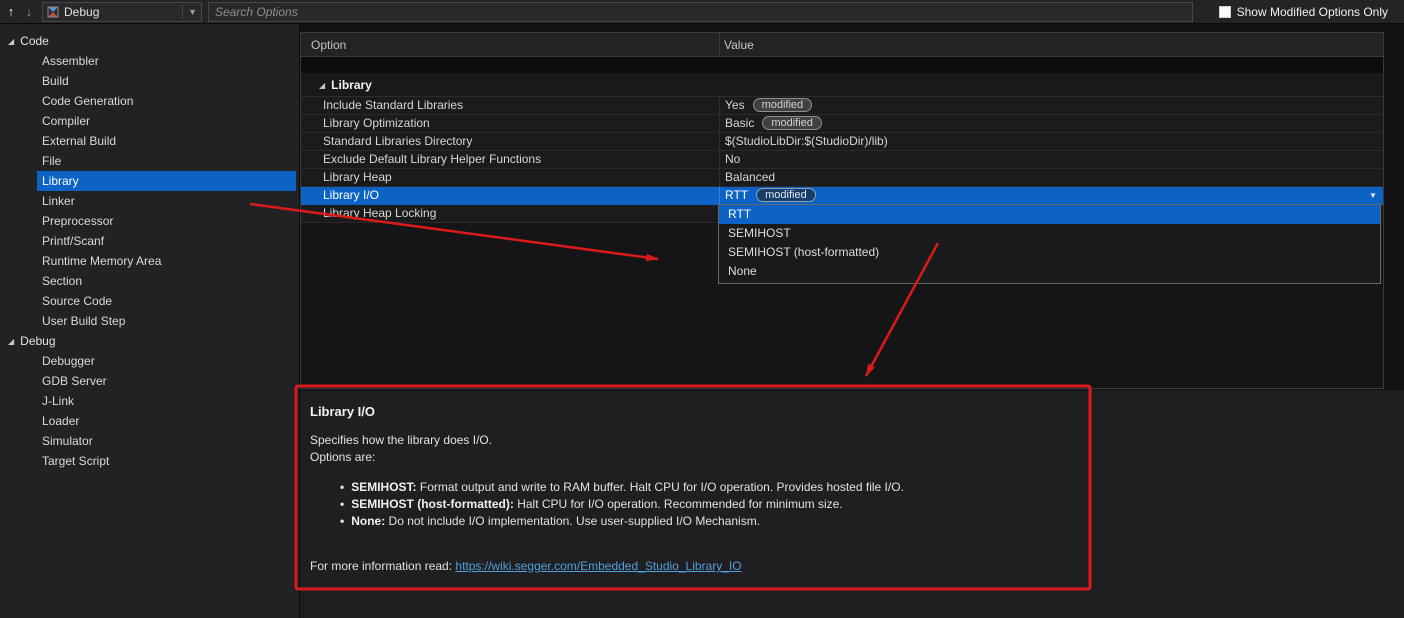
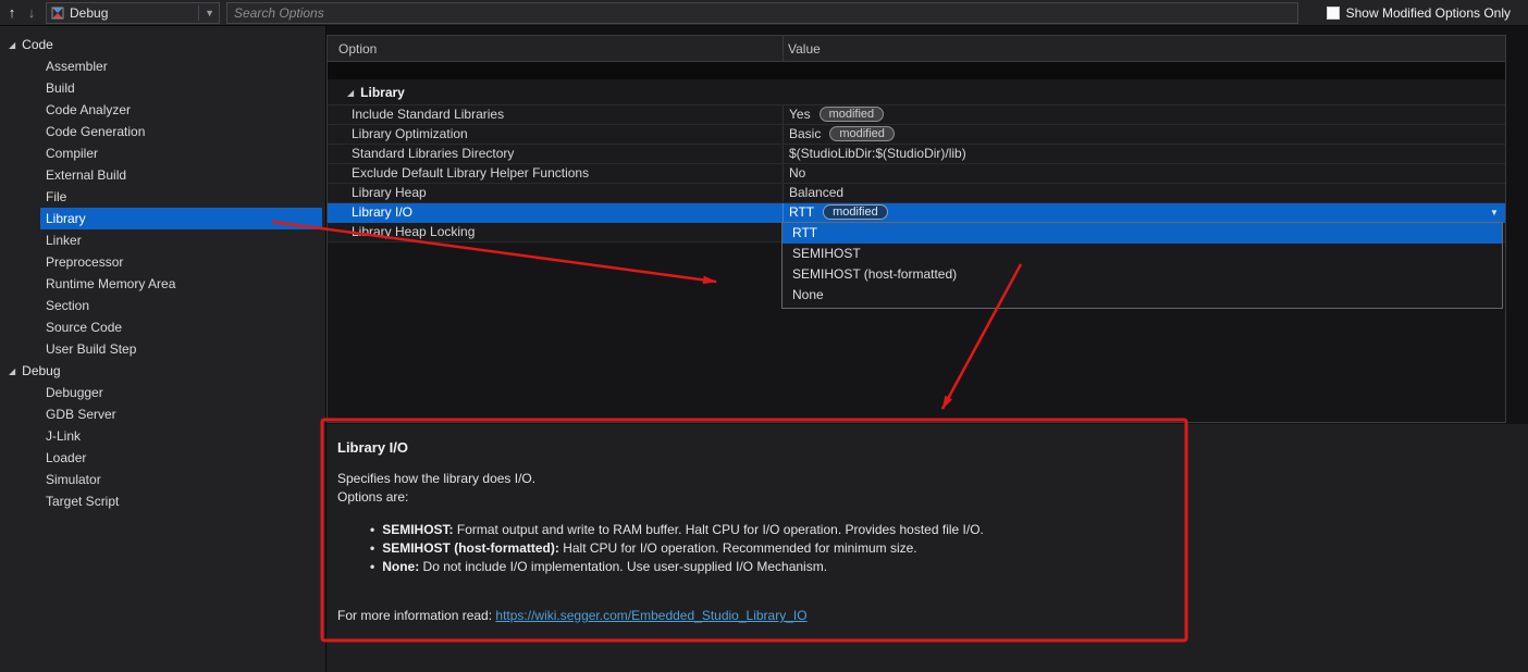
  ↑
  ↓
  Debug
  ▼
  Search Options
  Show Modified Options Only
  ◢ Code
  Assembler
  Build
+ Code Analyzer
  Code Generation
  Compiler
  External Build
  File
  Library
  Linker
  Preprocessor
- Printf/Scanf
  Runtime Memory Area
  Section
  Source Code
  User Build Step
  ◢ Debug
  Debugger
  GDB Server
  J-Link
  Loader
  Simulator
  Target Script
  Option
  Value
  ◢ Library
  Include Standard Libraries
  Yes modified
  Library Optimization
  Basic modified
  Standard Libraries Directory
  $(StudioLibDir:$(StudioDir)/lib)
  Exclude Default Library Helper Functions
  No
  Library Heap
  Balanced
  Library I/O
  RTT modified
  ▼
  Library Heap Locking
  RTT
  SEMIHOST
  SEMIHOST (host-formatted)
  None
  Library I/O
  Specifies how the library does I/O.
  Options are:
  • SEMIHOST: Format output and write to RAM buffer. Halt CPU for I/O operation. Provides hosted file I/O.
  • SEMIHOST (host-formatted): Halt CPU for I/O operation. Recommended for minimum size.
  • None: Do not include I/O implementation. Use user-supplied I/O Mechanism.
  For more information read: https://wiki.segger.com/Embedded_Studio_Library_IO
